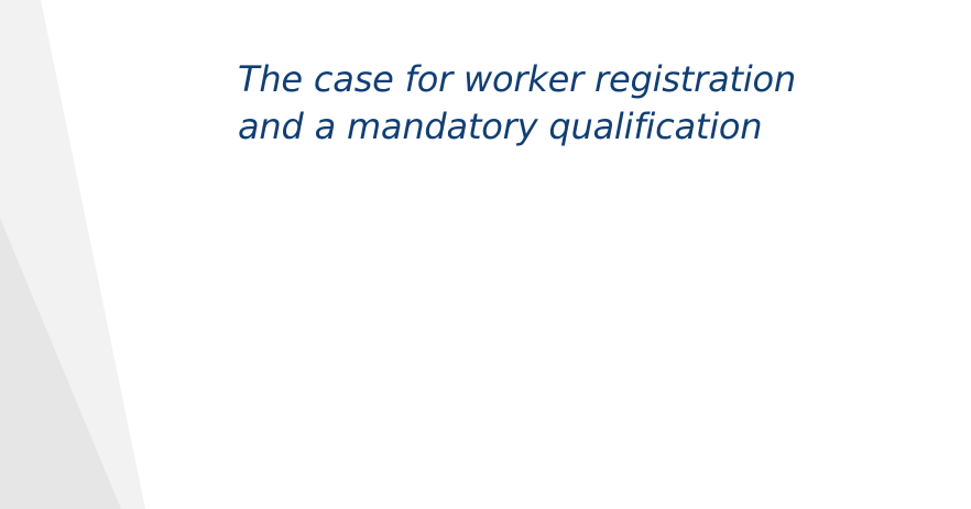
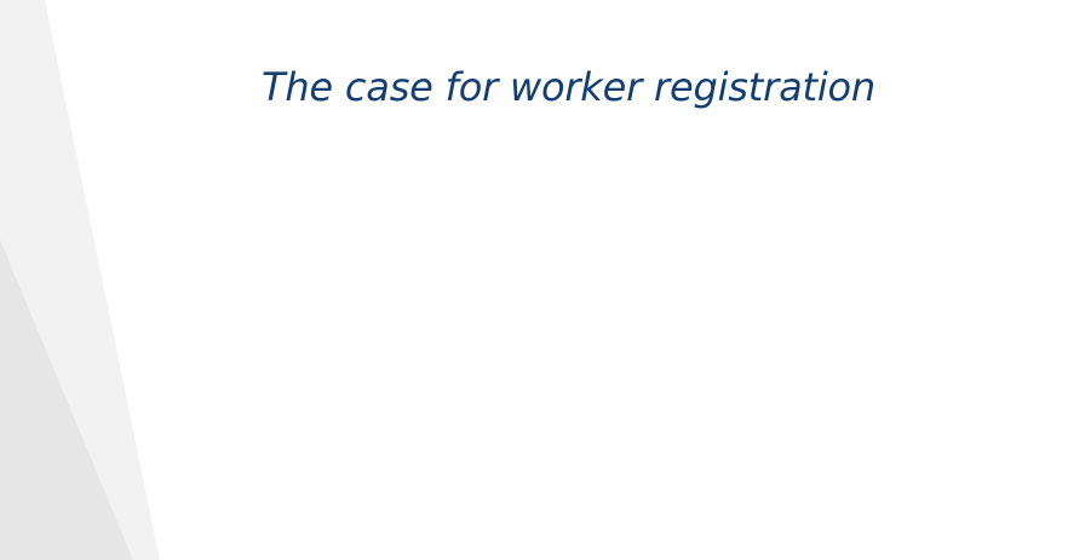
  The case for worker registration
- and a mandatory qualification
